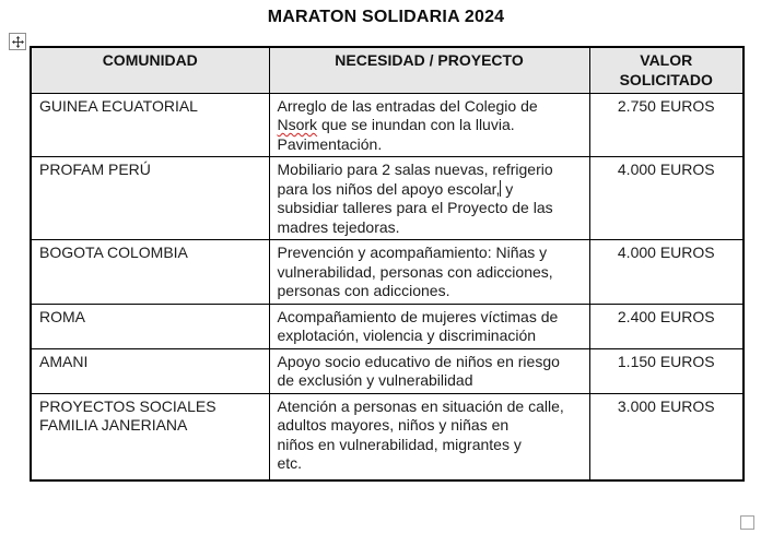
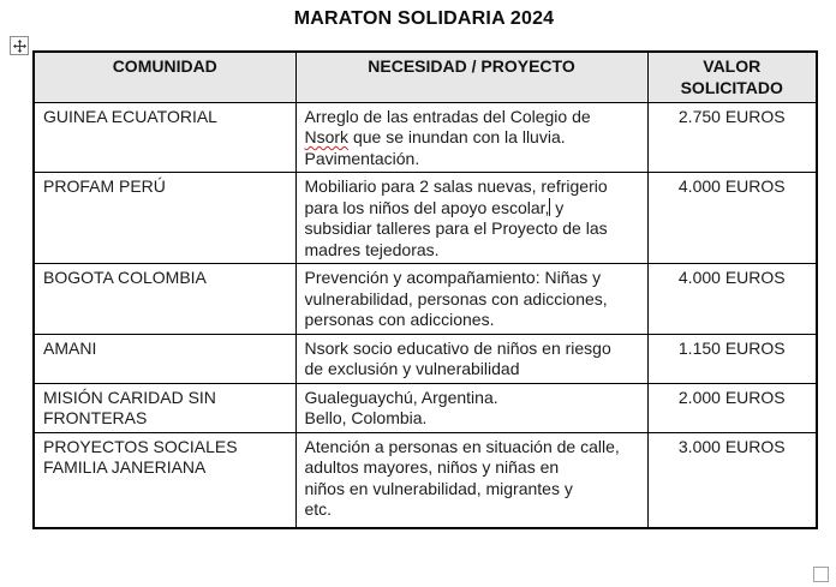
  MARATON SOLIDARIA 2024
  COMUNIDAD	NECESIDAD / PROYECTO	VALOR SOLICITADO
  GUINEA ECUATORIAL	Arreglo de las entradas del Colegio de Nsork que se inundan con la lluvia. Pavimentación.	2.750 EUROS
  PROFAM PERÚ	Mobiliario para 2 salas nuevas, refrigerio para los niños del apoyo escolar, y subsidiar talleres para el Proyecto de las madres tejedoras.	4.000 EUROS
  BOGOTA COLOMBIA	Prevención y acompañamiento: Niñas y vulnerabilidad, personas con adicciones, personas con adicciones.	4.000 EUROS
- ROMA	Acompañamiento de mujeres víctimas de explotación, violencia y discriminación	2.400 EUROS
- AMANI	Apoyo socio educativo de niños en riesgo de exclusión y vulnerabilidad	1.150 EUROS
+ AMANI	Nsork socio educativo de niños en riesgo de exclusión y vulnerabilidad	1.150 EUROS
+ MISIÓN CARIDAD SIN FRONTERAS	Gualeguaychú, Argentina. Bello, Colombia.	2.000 EUROS
  PROYECTOS SOCIALES FAMILIA JANERIANA	Atención a personas en situación de calle, adultos mayores, niños y niñas en niños en vulnerabilidad, migrantes y etc.	3.000 EUROS
